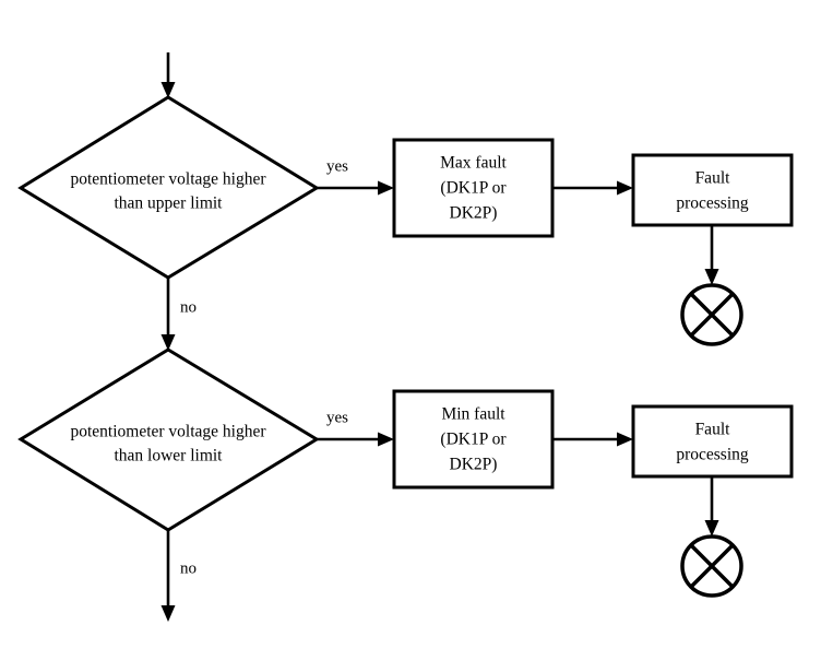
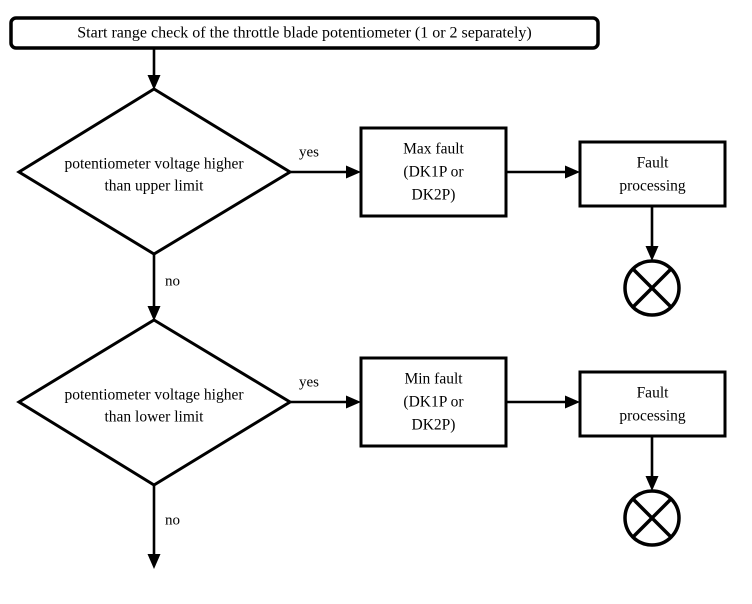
+ Start range check of the throttle blade potentiometer (1 or 2 separately)
  potentiometer voltage higher
  than upper limit
  yes
  Max fault
  (DK1P or
  DK2P)
  Fault
  processing
  no
  potentiometer voltage higher
  than lower limit
  yes
  Min fault
  (DK1P or
  DK2P)
  Fault
  processing
  no
